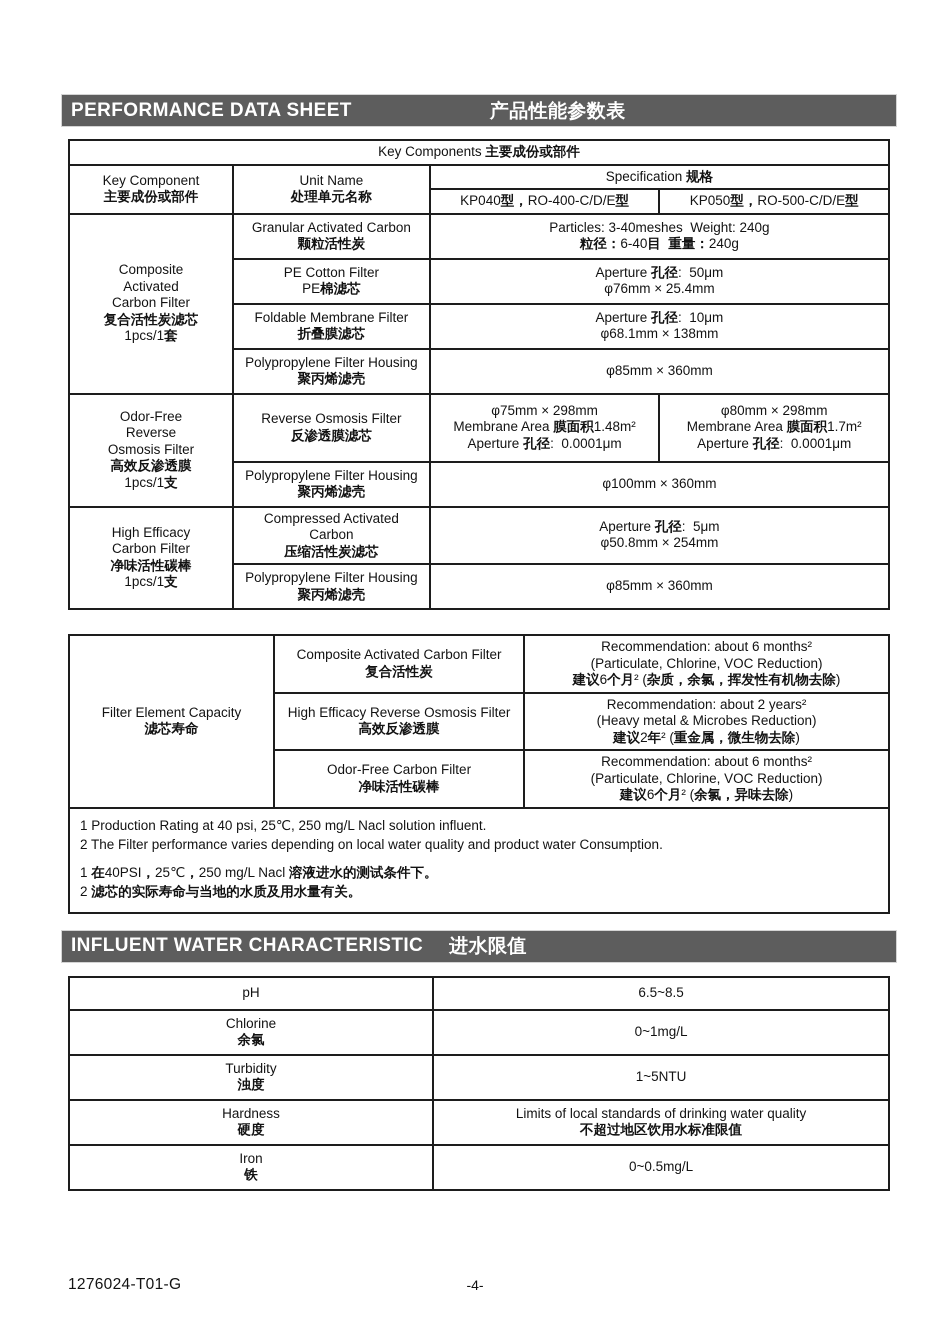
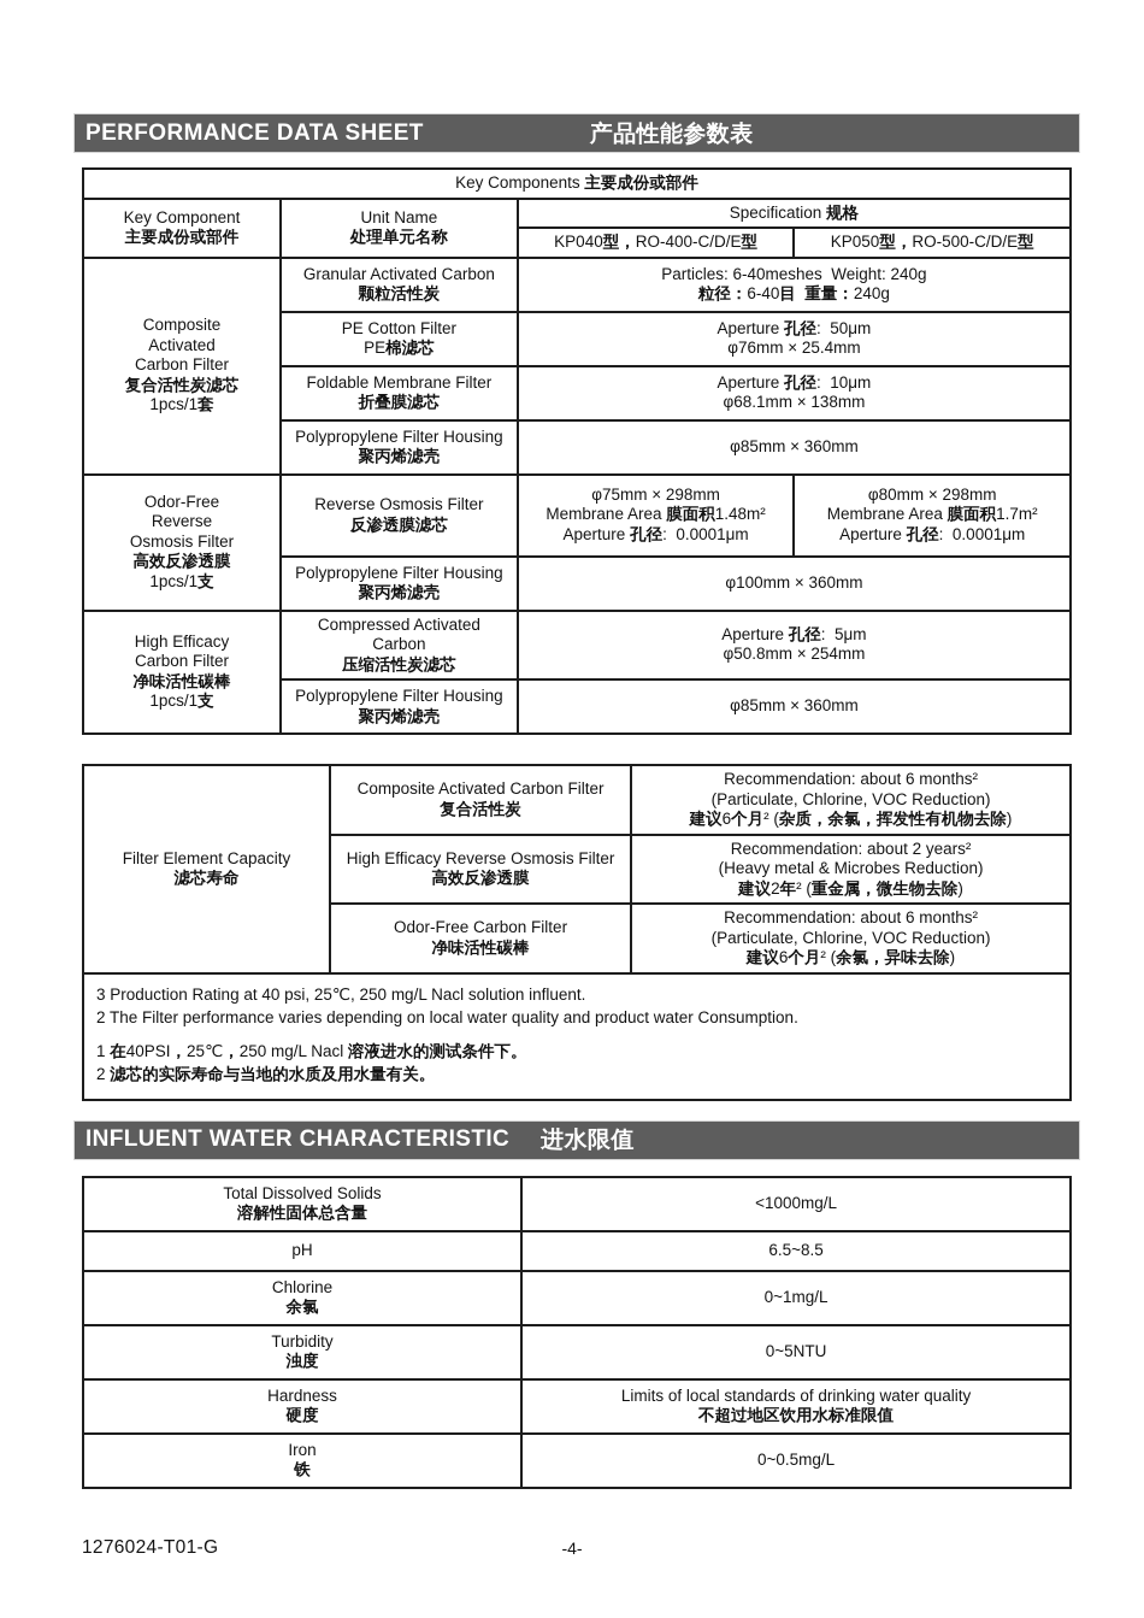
  PERFORMANCE DATA SHEET
  产品性能参数表
  Key Components 主要成份或部件
  Key Component主要成份或部件	Unit Name处理单元名称	Specification 规格
  KP040型，RO-400-C/D/E型	KP050型，RO-500-C/D/E型
- CompositeActivatedCarbon Filter复合活性炭滤芯1pcs/1套	Granular Activated Carbon颗粒活性炭	Particles: 3-40meshes Weight: 240g粒径：6-40目 重量：240g
+ CompositeActivatedCarbon Filter复合活性炭滤芯1pcs/1套	Granular Activated Carbon颗粒活性炭	Particles: 6-40meshes Weight: 240g粒径：6-40目 重量：240g
  PE Cotton FilterPE棉滤芯	Aperture 孔径: 50μmφ76mm × 25.4mm
  Foldable Membrane Filter折叠膜滤芯	Aperture 孔径: 10μmφ68.1mm × 138mm
  Polypropylene Filter Housing聚丙烯滤壳	φ85mm × 360mm
  Odor-FreeReverseOsmosis Filter高效反渗透膜1pcs/1支	Reverse Osmosis Filter反渗透膜滤芯	φ75mm × 298mmMembrane Area 膜面积1.48m²Aperture 孔径: 0.0001μm	φ80mm × 298mmMembrane Area 膜面积1.7m²Aperture 孔径: 0.0001μm
  Polypropylene Filter Housing聚丙烯滤壳	φ100mm × 360mm
  High EfficacyCarbon Filter净味活性碳棒1pcs/1支	Compressed Activated Carbon压缩活性炭滤芯	Aperture 孔径: 5μmφ50.8mm × 254mm
  Polypropylene Filter Housing聚丙烯滤壳	φ85mm × 360mm
  Filter Element Capacity滤芯寿命	Composite Activated Carbon Filter复合活性炭	Recommendation: about 6 months²(Particulate, Chlorine, VOC Reduction)建议6个月² (杂质，余氯，挥发性有机物去除)
  High Efficacy Reverse Osmosis Filter高效反渗透膜	Recommendation: about 2 years²(Heavy metal & Microbes Reduction)建议2年² (重金属，微生物去除)
  Odor-Free Carbon Filter净味活性碳棒	Recommendation: about 6 months²(Particulate, Chlorine, VOC Reduction)建议6个月² (余氯，异味去除)
- 1 Production Rating at 40 psi, 25℃, 250 mg/L Nacl solution influent.2 The Filter performance varies depending on local water quality and product water Consumption.1 在40PSI，25℃，250 mg/L Nacl 溶液进水的测试条件下。2 滤芯的实际寿命与当地的水质及用水量有关。
+ 3 Production Rating at 40 psi, 25℃, 250 mg/L Nacl solution influent.2 The Filter performance varies depending on local water quality and product water Consumption.1 在40PSI，25℃，250 mg/L Nacl 溶液进水的测试条件下。2 滤芯的实际寿命与当地的水质及用水量有关。
  INFLUENT WATER CHARACTERISTIC
  进水限值
+ Total Dissolved Solids溶解性固体总含量	<1000mg/L
  pH	6.5~8.5
  Chlorine余氯	0~1mg/L
- Turbidity浊度	1~5NTU
+ Turbidity浊度	0~5NTU
  Hardness硬度	Limits of local standards of drinking water quality不超过地区饮用水标准限值
  Iron铁	0~0.5mg/L
  1276024-T01-G
  -4-
